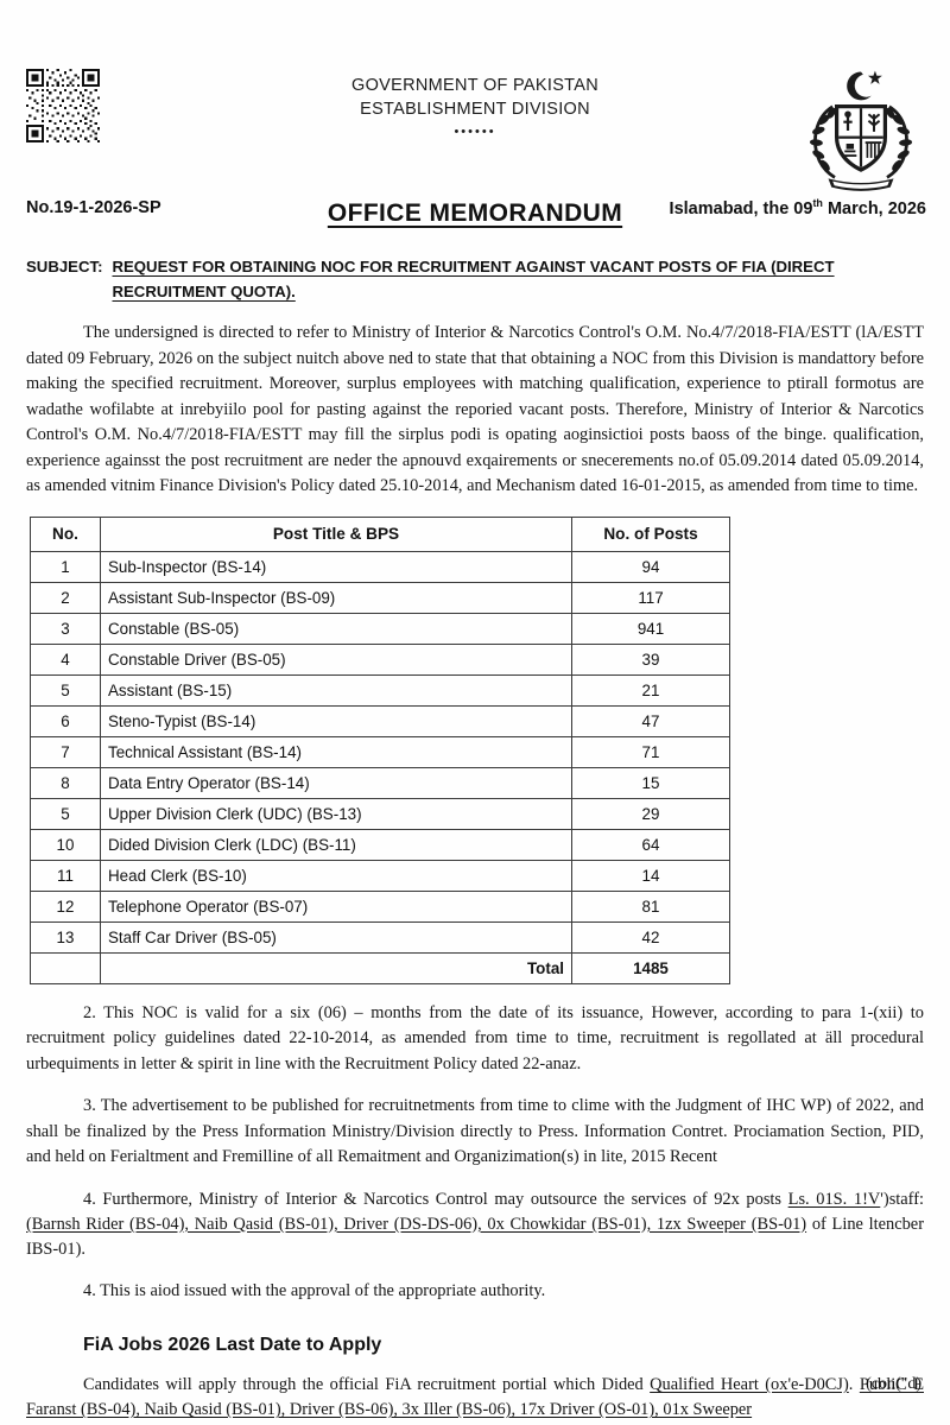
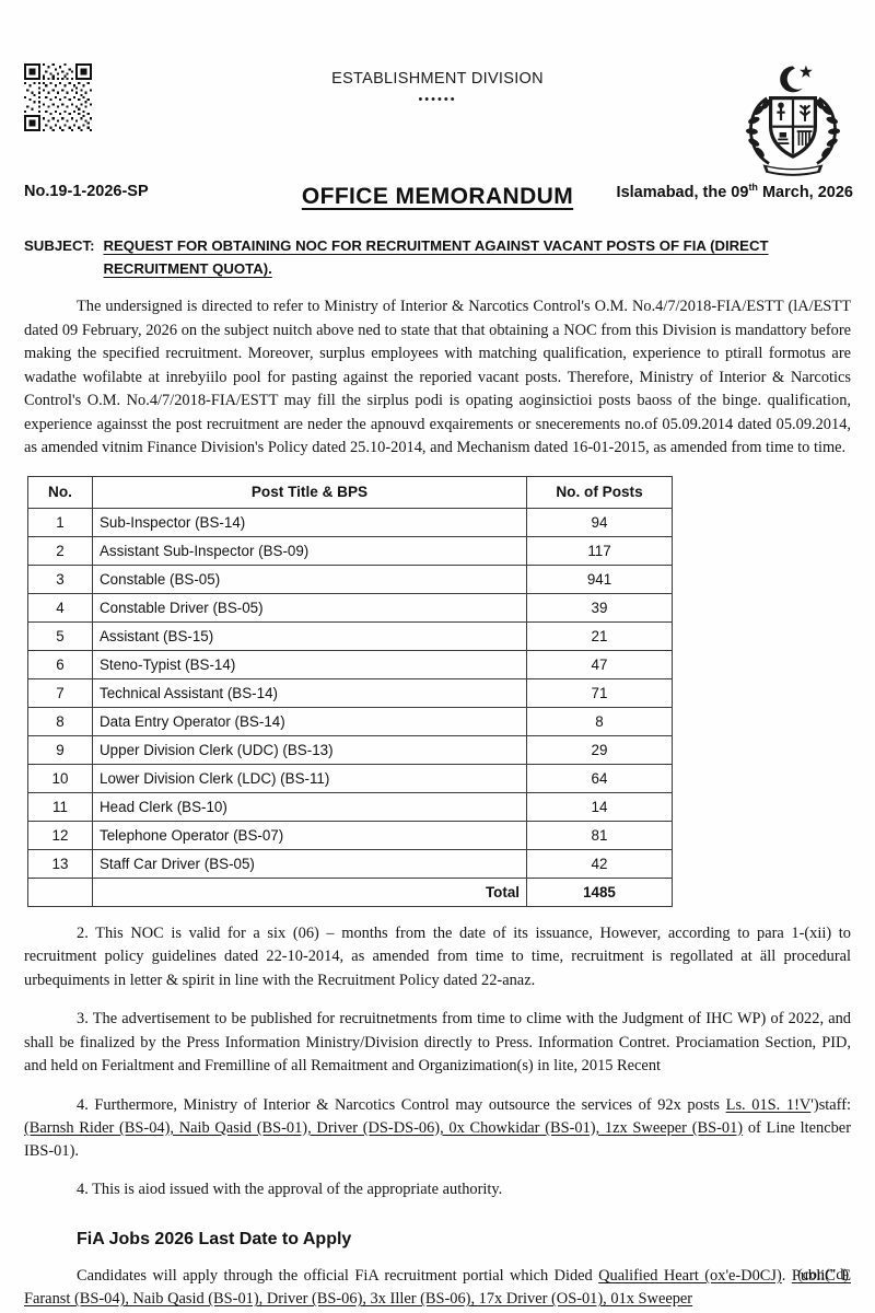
- GOVERNMENT OF PAKISTAN
  ESTABLISHMENT DIVISION
  ••••••
  No.19-1-2026-SP
  Islamabad, the 09th March, 2026
  OFFICE MEMORANDUM
  SUBJECT:
  REQUEST FOR OBTAINING NOC FOR RECRUITMENT AGAINST VACANT POSTS OF FIA (DIRECT RECRUITMENT QUOTA).
  The undersigned is directed to refer to Ministry of Interior & Narcotics Control's O.M. No.4/7/2018-FIA/ESTT (lA/ESTT dated 09 February, 2026 on the subject nuitch above ned to state that that obtaining a NOC from this Division is mandattory before making the specified recruitment. Moreover, surplus employees with matching qualification, experience to ptirall formotus are wadathe wofilabte at inrebyiilo pool for pasting against the reporied vacant posts. Therefore, Ministry of Interior & Narcotics Control's O.M. No.4/7/2018-FIA/ESTT may fill the sirplus podi is opating aoginsictioi posts baoss of the binge. qualification, experience againsst the post recruitment are neder the apnouvd exqairements or snecerements no.of 05.09.2014 dated 05.09.2014, as amended vitnim Finance Division's Policy dated 25.10-2014, and Mechanism dated 16-01-2015, as amended from time to time.
  No.	Post Title & BPS	No. of Posts
  1	Sub-Inspector (BS-14)	94
  2	Assistant Sub-Inspector (BS-09)	117
  3	Constable (BS-05)	941
  4	Constable Driver (BS-05)	39
  5	Assistant (BS-15)	21
  6	Steno-Typist (BS-14)	47
  7	Technical Assistant (BS-14)	71
- 8	Data Entry Operator (BS-14)	15
+ 8	Data Entry Operator (BS-14)	8
- 5	Upper Division Clerk (UDC) (BS-13)	29
+ 9	Upper Division Clerk (UDC) (BS-13)	29
- 10	Dided Division Clerk (LDC) (BS-11)	64
+ 10	Lower Division Clerk (LDC) (BS-11)	64
  11	Head Clerk (BS-10)	14
  12	Telephone Operator (BS-07)	81
  13	Staff Car Driver (BS-05)	42
  	Total	1485
  2. This NOC is valid for a six (06) – months from the date of its issuance, However, according to para 1-(xii) to recruitment policy guidelines dated 22-10-2014, as amended from time to time, recruitment is regollated at äll procedural urbequiments in letter & spirit in line with the Recruitment Policy dated 22-anaz.
  3. The advertisement to be published for recruitnetments from time to clime with the Judgment of IHC WP) of 2022, and shall be finalized by the Press Information Ministry/Division directly to Press. Information Contret. Prociamation Section, PID, and held on Ferialtment and Fremilline of all Remaitment and Organizimation(s) in lite, 2015 Recent
  4. Furthermore, Ministry of Interior & Narcotics Control may outsource the services of 92x posts Ls. 01S. 1!V')staff: (Barnsh Rider (BS-04), Naib Qasid (BS-01), Driver (DS-DS-06), 0x Chowkidar (BS-01), 1zx Sweeper (BS-01) of Line ltencber IBS-01).
  4. This is aiod issued with the approval of the appropriate authority.
  FiA Jobs 2026 Last Date to Apply
  Candidates will apply through the official FiA recruitment portial which Dided Qualified Heart (ox'e-D0CJ). PubliC E Faranst (BS-04), Naib Qasid (BS-01), Driver (BS-06), 3x Iller (BS-06), 17x Driver (OS-01), 01x Sweeper
  (con("d)
